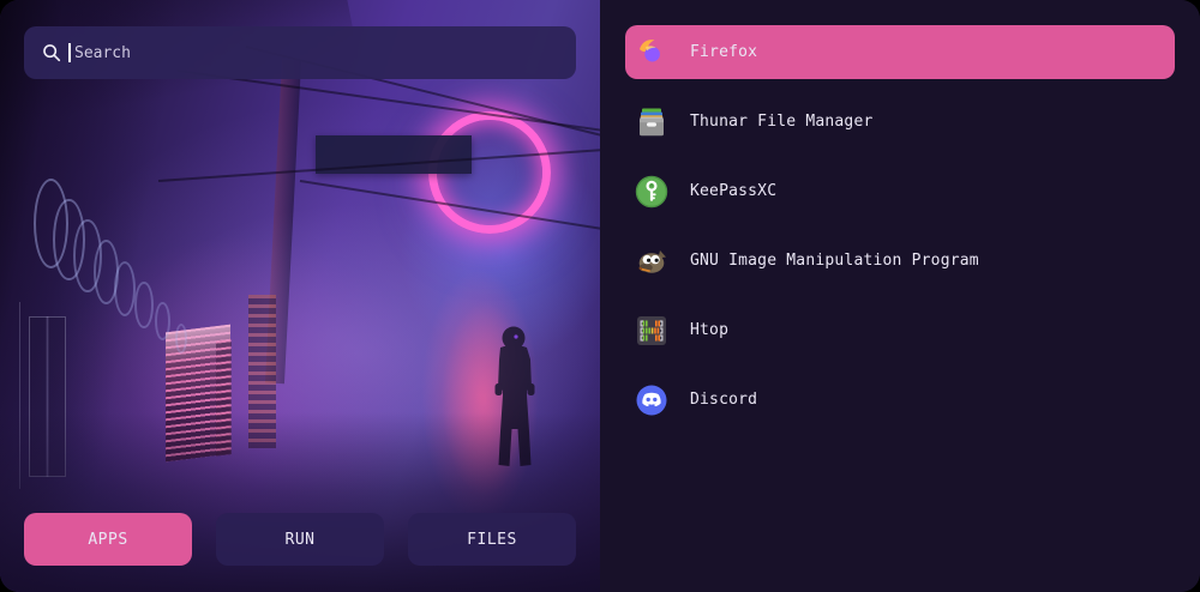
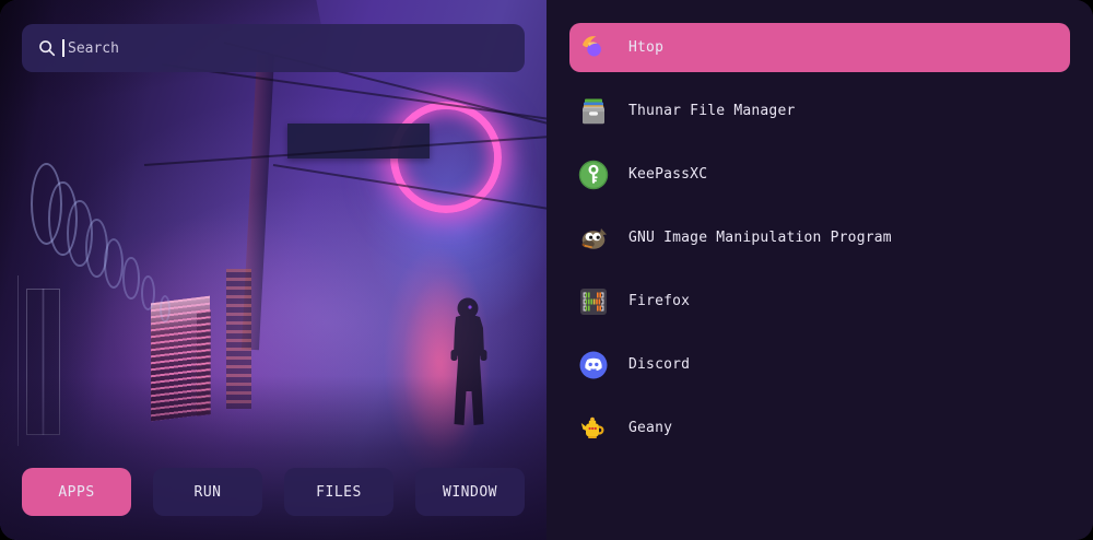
  Search
  APPS
  RUN
  FILES
+ WINDOW
- Firefox
+ Htop
  Thunar File Manager
  KeePassXC
  GNU Image Manipulation Program
- Htop
+ Firefox
  Discord
+ Geany
